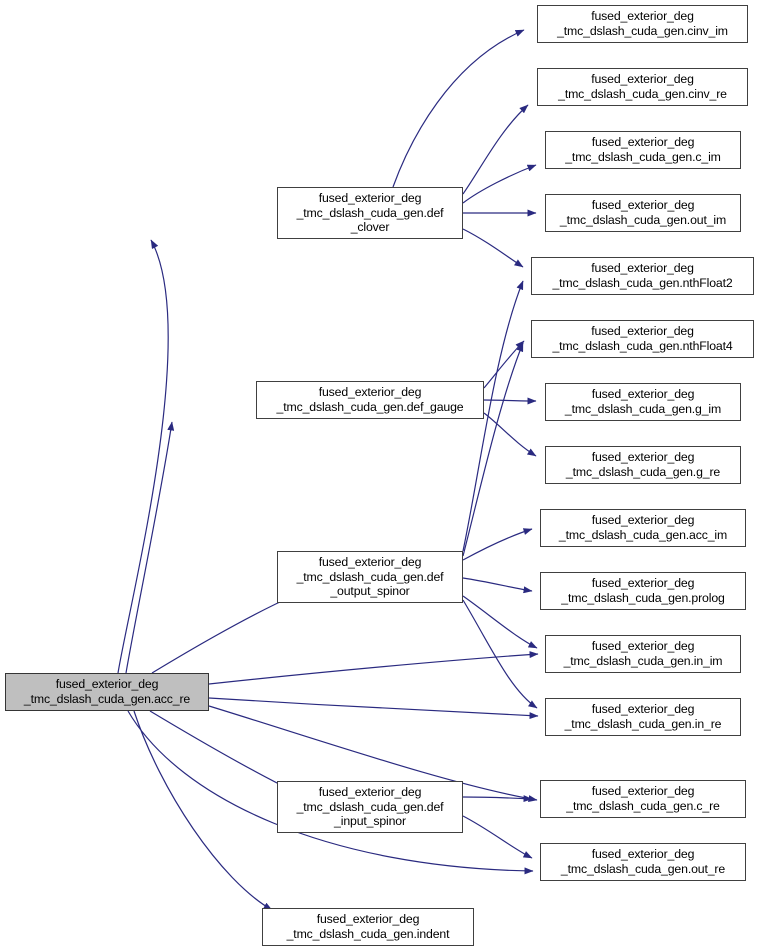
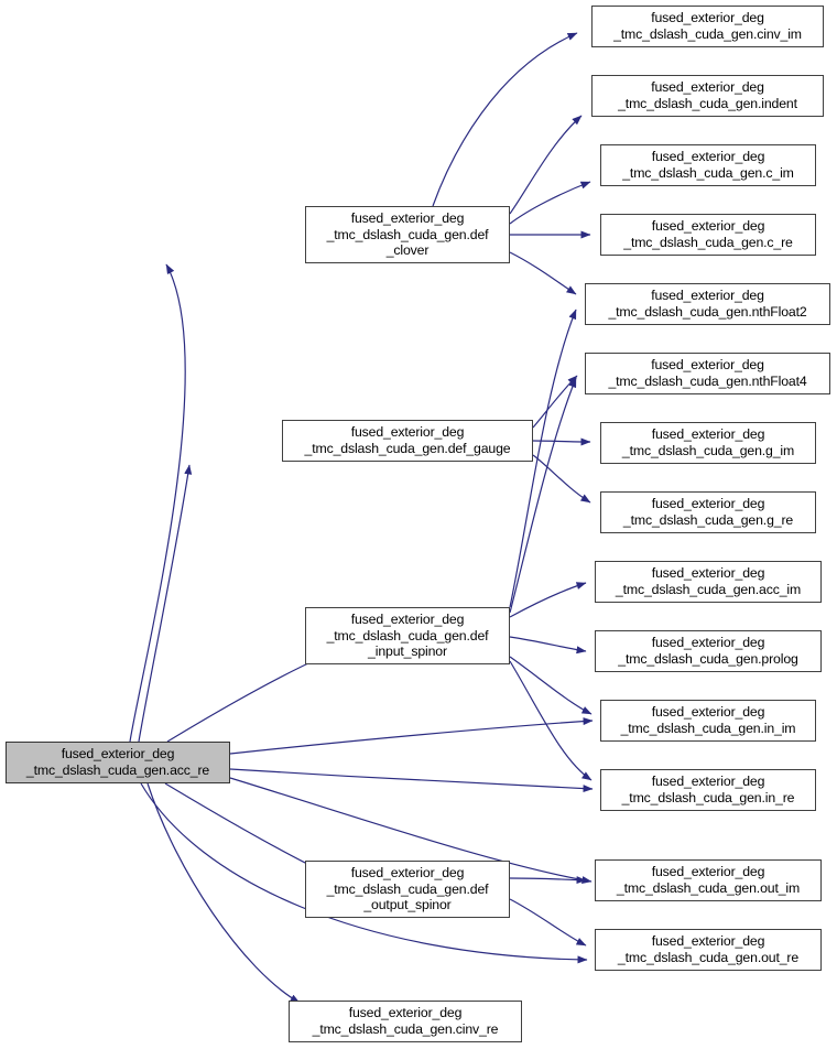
  fused_exterior_deg
  _tmc_dslash_cuda_gen.acc_re
  fused_exterior_deg
  _tmc_dslash_cuda_gen.def
  _clover
  fused_exterior_deg
  _tmc_dslash_cuda_gen.def_gauge
  fused_exterior_deg
  _tmc_dslash_cuda_gen.def
- _output_spinor
+ _input_spinor
  fused_exterior_deg
  _tmc_dslash_cuda_gen.def
- _input_spinor
+ _output_spinor
  fused_exterior_deg
- _tmc_dslash_cuda_gen.indent
+ _tmc_dslash_cuda_gen.cinv_re
  fused_exterior_deg
  _tmc_dslash_cuda_gen.cinv_im
  fused_exterior_deg
- _tmc_dslash_cuda_gen.cinv_re
+ _tmc_dslash_cuda_gen.indent
  fused_exterior_deg
  _tmc_dslash_cuda_gen.c_im
  fused_exterior_deg
- _tmc_dslash_cuda_gen.out_im
+ _tmc_dslash_cuda_gen.c_re
  fused_exterior_deg
  _tmc_dslash_cuda_gen.nthFloat2
  fused_exterior_deg
  _tmc_dslash_cuda_gen.nthFloat4
  fused_exterior_deg
  _tmc_dslash_cuda_gen.g_im
  fused_exterior_deg
  _tmc_dslash_cuda_gen.g_re
  fused_exterior_deg
  _tmc_dslash_cuda_gen.acc_im
  fused_exterior_deg
  _tmc_dslash_cuda_gen.prolog
  fused_exterior_deg
  _tmc_dslash_cuda_gen.in_im
  fused_exterior_deg
  _tmc_dslash_cuda_gen.in_re
  fused_exterior_deg
- _tmc_dslash_cuda_gen.c_re
+ _tmc_dslash_cuda_gen.out_im
  fused_exterior_deg
  _tmc_dslash_cuda_gen.out_re
